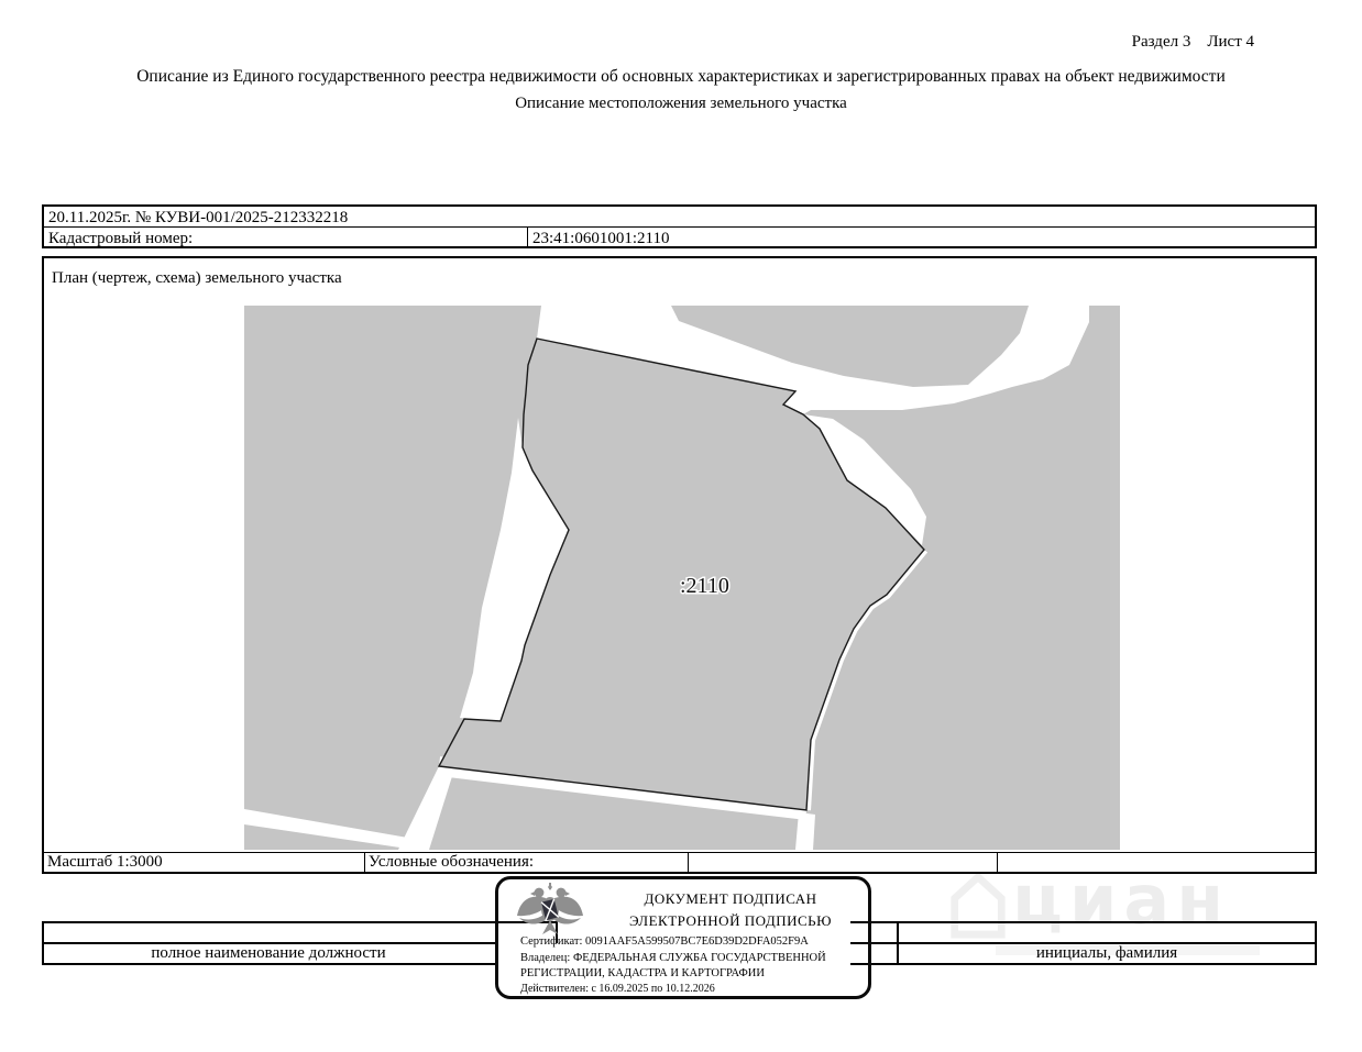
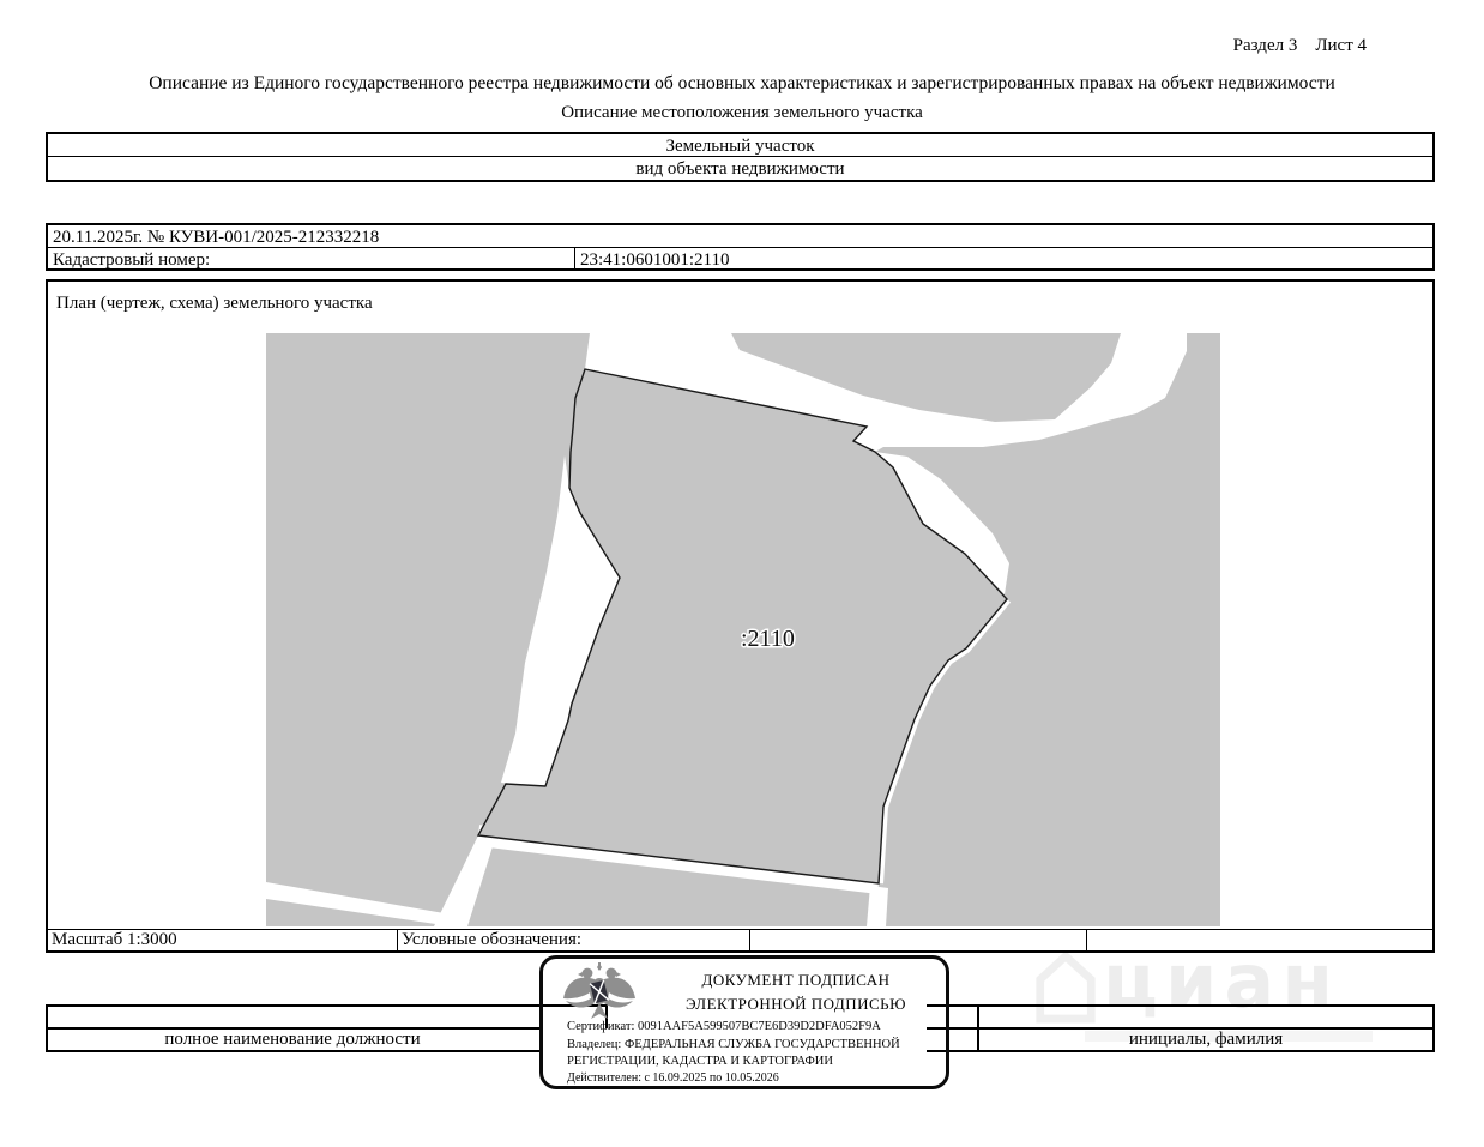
  циан
  Раздел 3 Лист 4
  Описание из Единого государственного реестра недвижимости об основных характеристиках и зарегистрированных правах на объект недвижимости
  Описание местоположения земельного участка
+ Земельный участок
+ вид объекта недвижимости
  20.11.2025г. № КУВИ-001/2025-212332218
  Кадастровый номер:
  23:41:0601001:2110
  План (чертеж, схема) земельного участка
  Масштаб 1:3000
  Условные обозначения:
  :2110
  полное наименование должности
  инициалы, фамилия
  ДОКУМЕНТ ПОДПИСАН
  ЭЛЕКТРОННОЙ ПОДПИСЬЮ
  Сертификат: 0091AAF5A599507BC7E6D39D2DFA052F9A
  Владелец: ФЕДЕРАЛЬНАЯ СЛУЖБА ГОСУДАРСТВЕННОЙ
  РЕГИСТРАЦИИ, КАДАСТРА И КАРТОГРАФИИ
- Действителен: с 16.09.2025 по 10.12.2026
+ Действителен: с 16.09.2025 по 10.05.2026
